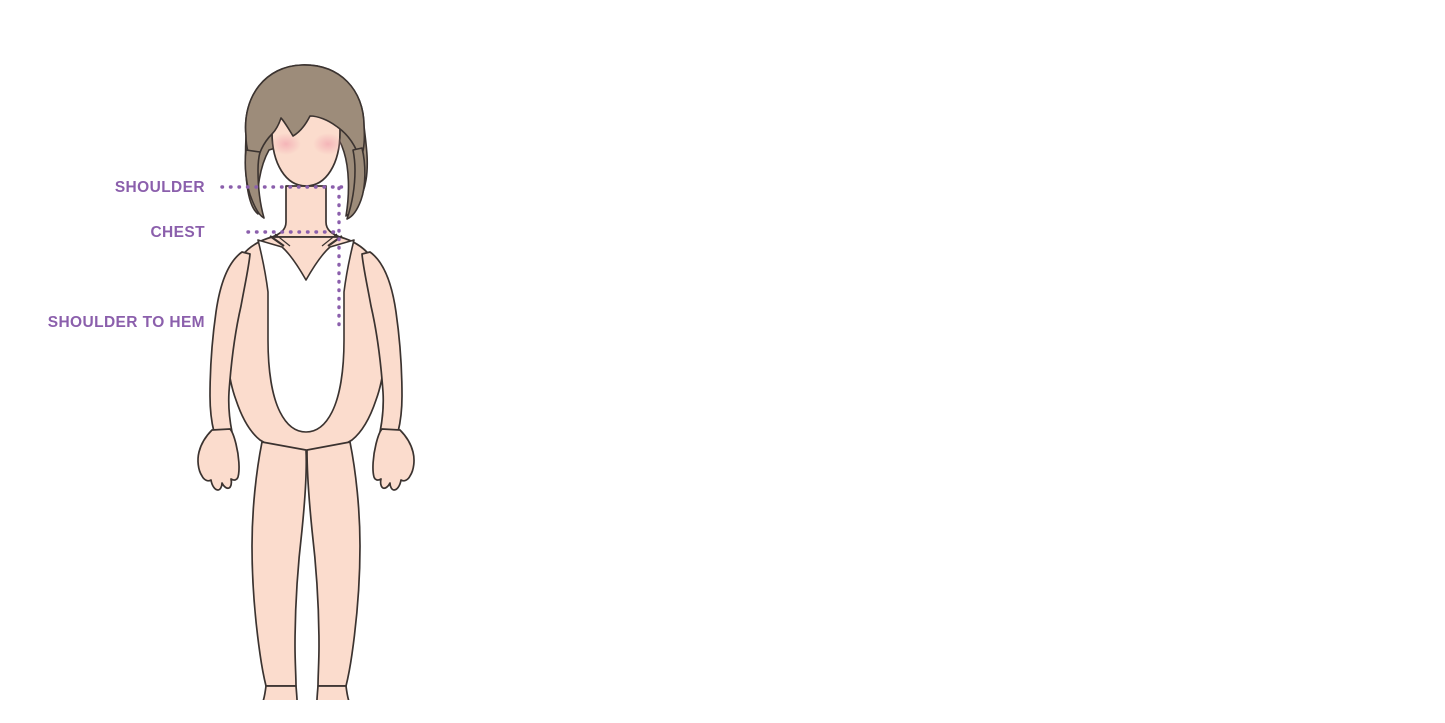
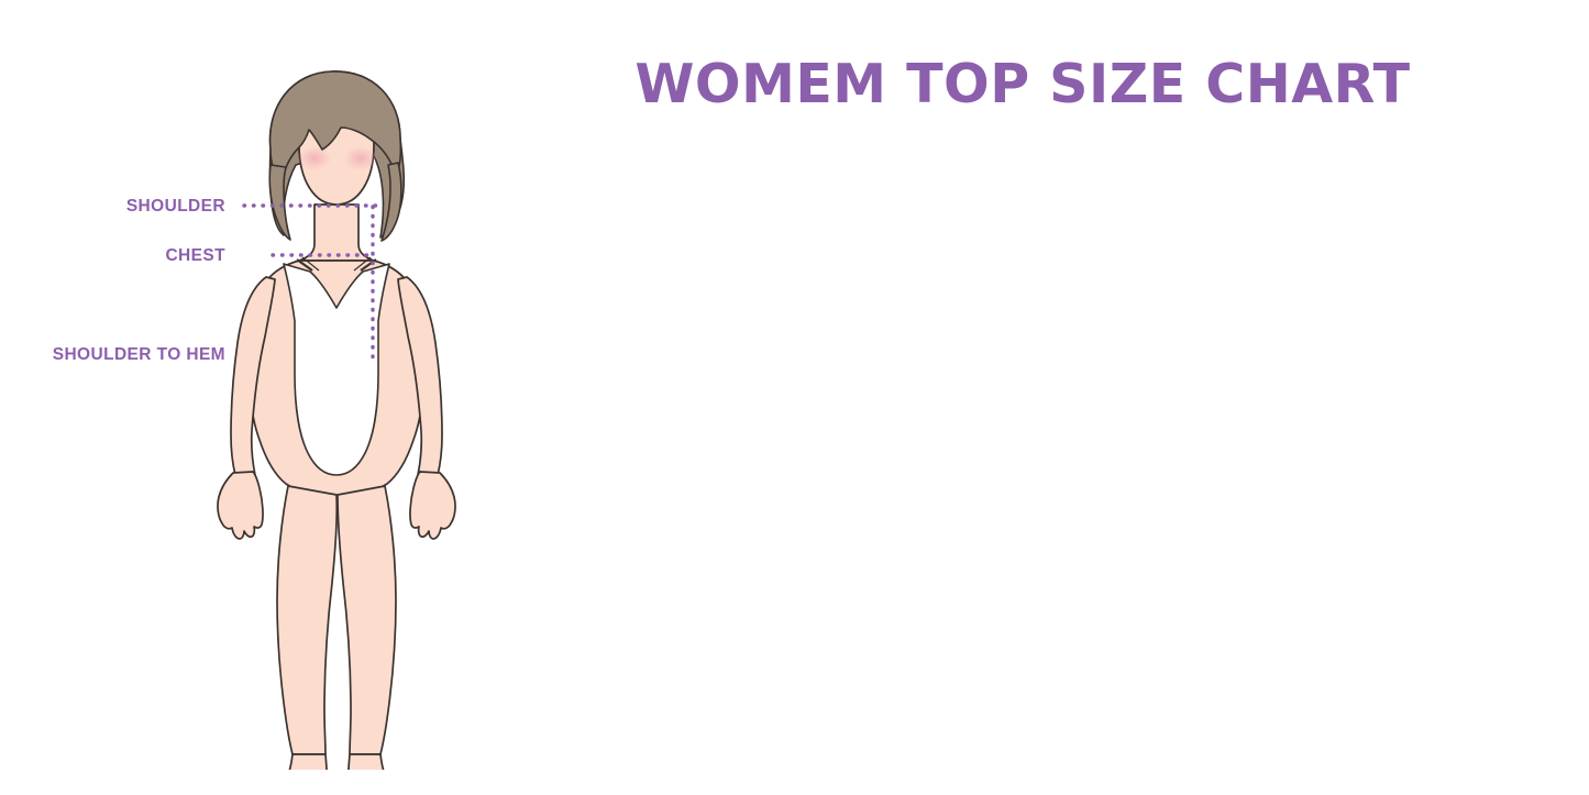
+ WOMEM TOP SIZE CHART
  SHOULDER
  CHEST
  SHOULDER TO HEM
